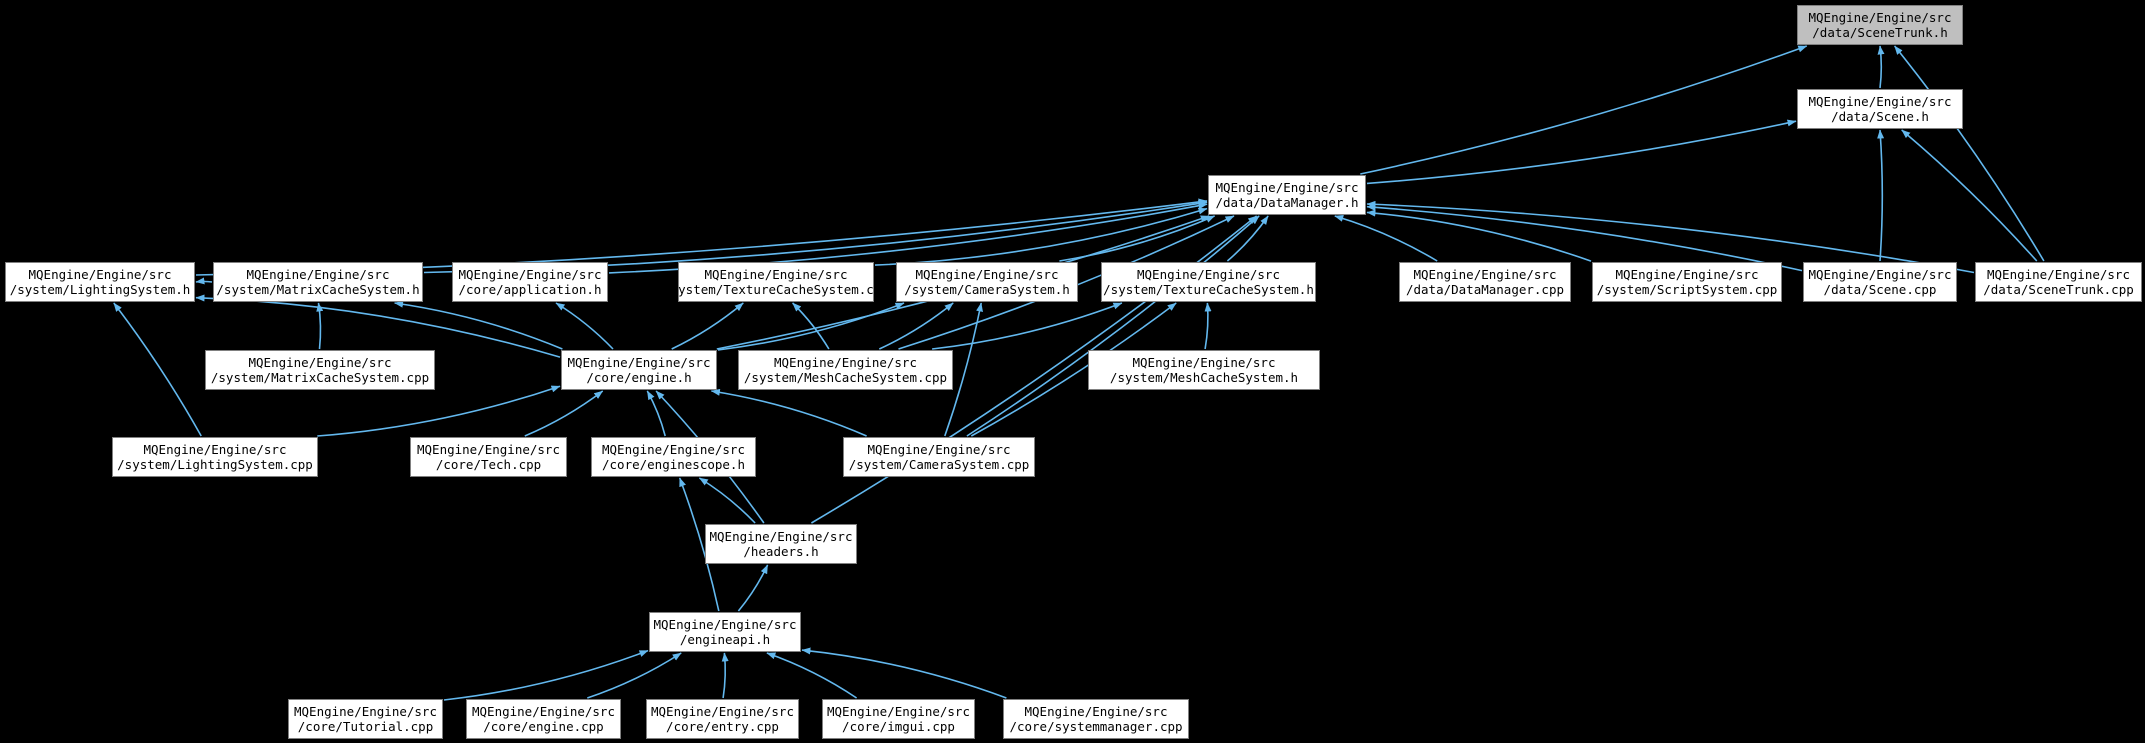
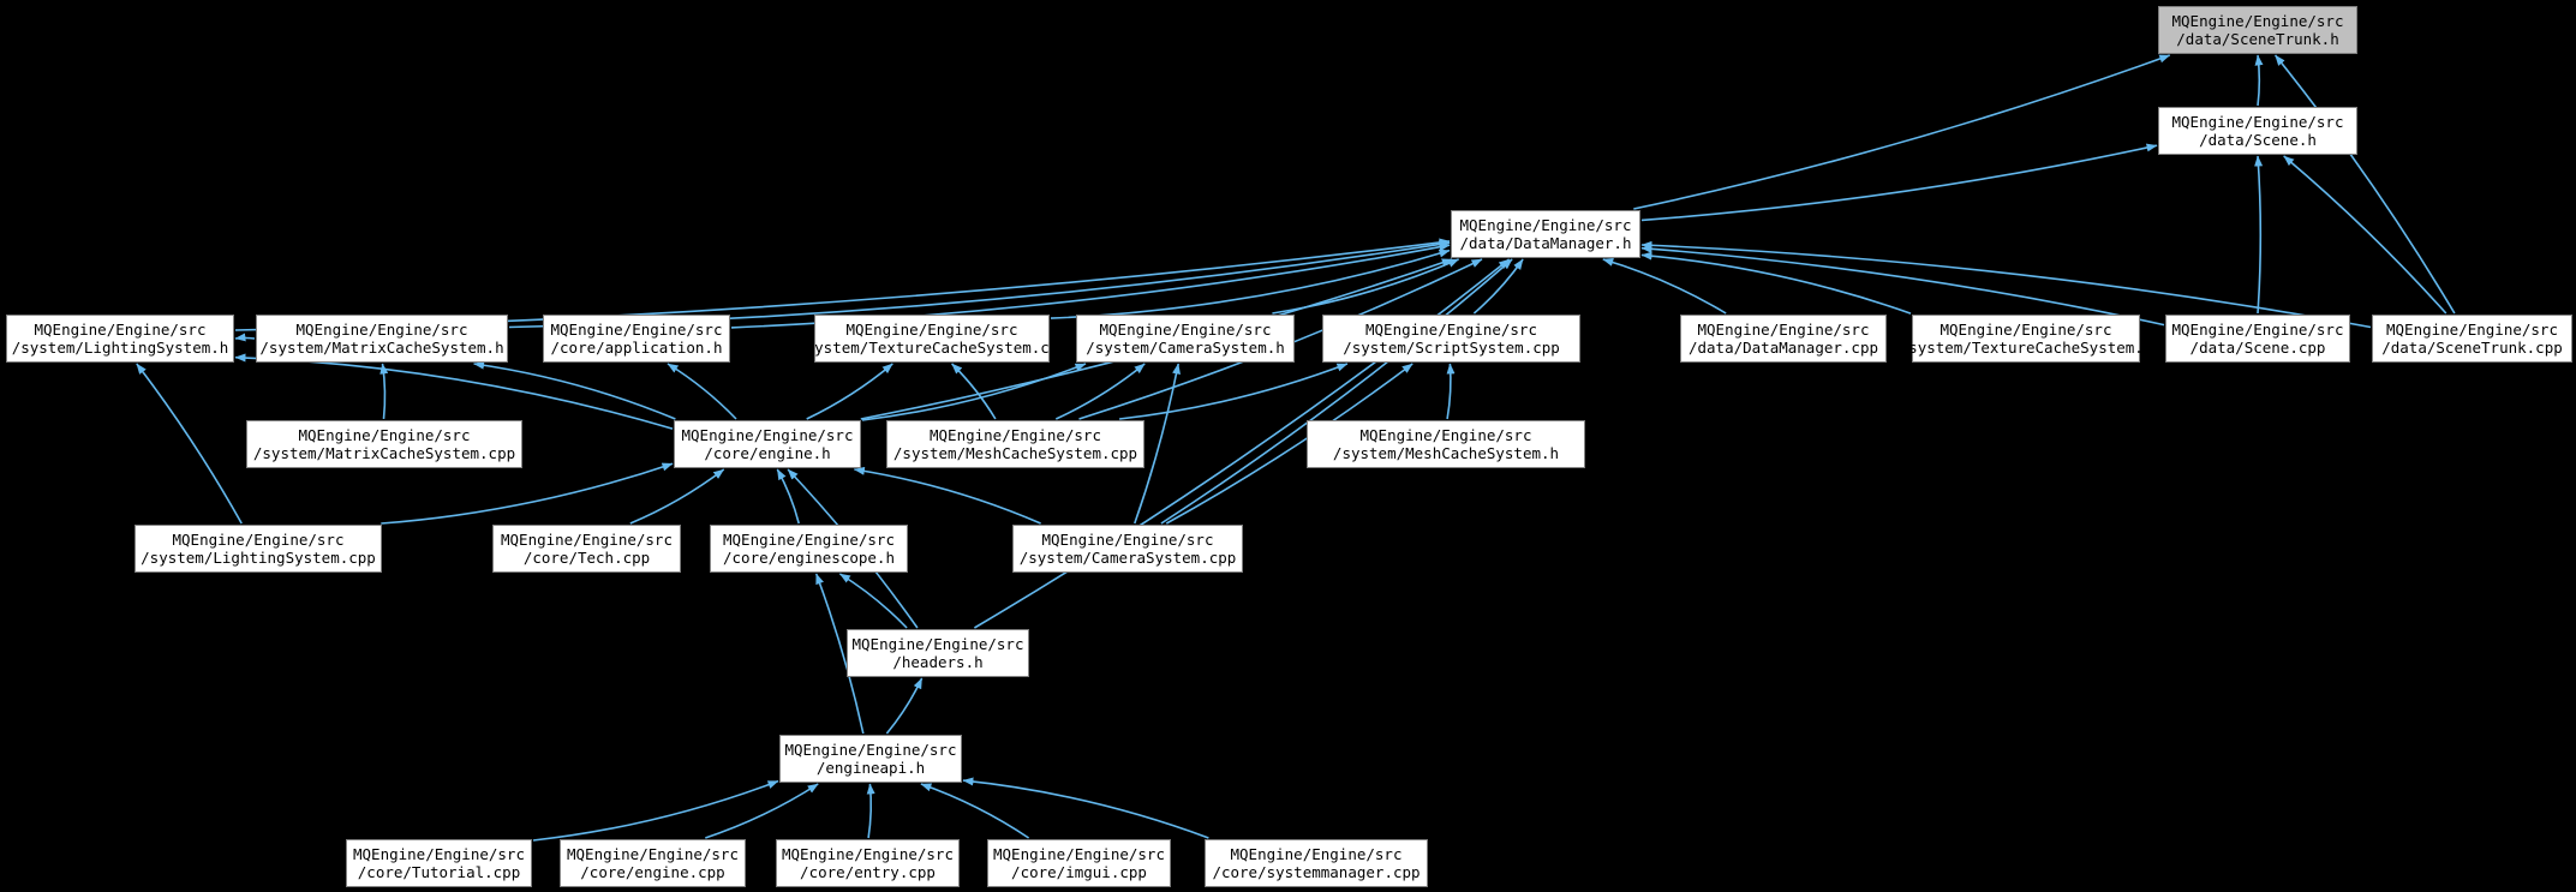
  MQEngine/Engine/src
  /data/SceneTrunk.h
  MQEngine/Engine/src
  /data/Scene.h
  MQEngine/Engine/src
  /data/DataManager.h
  MQEngine/Engine/src
  /system/LightingSystem.h
  MQEngine/Engine/src
  /system/MatrixCacheSystem.h
  MQEngine/Engine/src
  /core/application.h
  MQEngine/Engine/src
  /system/TextureCacheSystem.cpp
  MQEngine/Engine/src
  /system/CameraSystem.h
  MQEngine/Engine/src
- /system/TextureCacheSystem.h
+ /system/ScriptSystem.cpp
  MQEngine/Engine/src
  /data/DataManager.cpp
  MQEngine/Engine/src
- /system/ScriptSystem.cpp
+ /system/TextureCacheSystem.h
  MQEngine/Engine/src
  /data/Scene.cpp
  MQEngine/Engine/src
  /data/SceneTrunk.cpp
  MQEngine/Engine/src
  /system/MatrixCacheSystem.cpp
  MQEngine/Engine/src
  /core/engine.h
  MQEngine/Engine/src
  /system/MeshCacheSystem.cpp
  MQEngine/Engine/src
  /system/MeshCacheSystem.h
  MQEngine/Engine/src
  /system/LightingSystem.cpp
  MQEngine/Engine/src
  /core/Tech.cpp
  MQEngine/Engine/src
  /core/enginescope.h
  MQEngine/Engine/src
  /system/CameraSystem.cpp
  MQEngine/Engine/src
  /headers.h
  MQEngine/Engine/src
  /engineapi.h
  MQEngine/Engine/src
  /core/Tutorial.cpp
  MQEngine/Engine/src
  /core/engine.cpp
  MQEngine/Engine/src
  /core/entry.cpp
  MQEngine/Engine/src
  /core/imgui.cpp
  MQEngine/Engine/src
  /core/systemmanager.cpp
